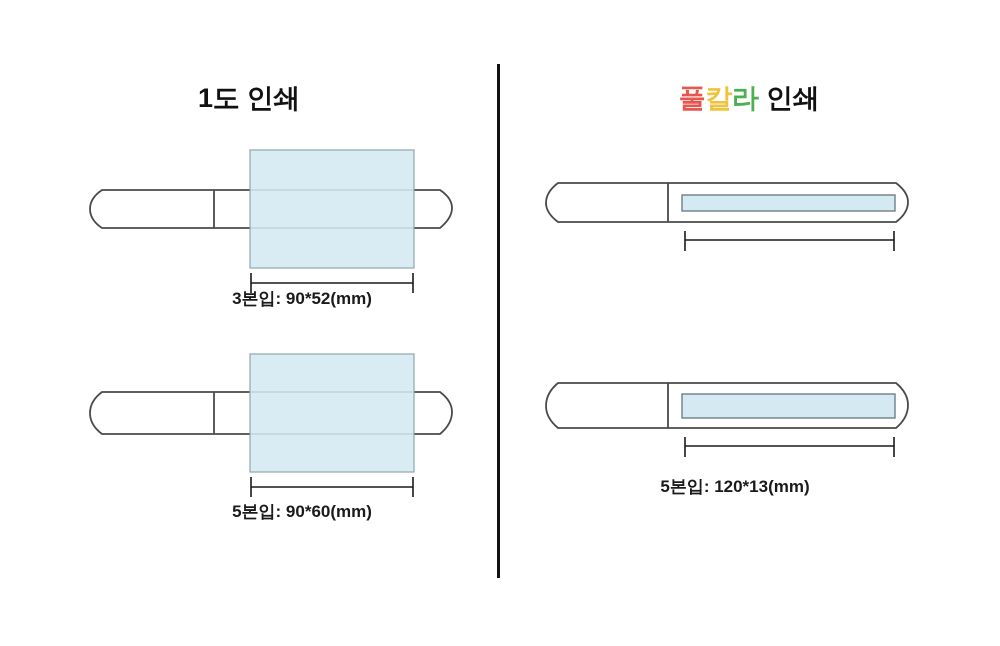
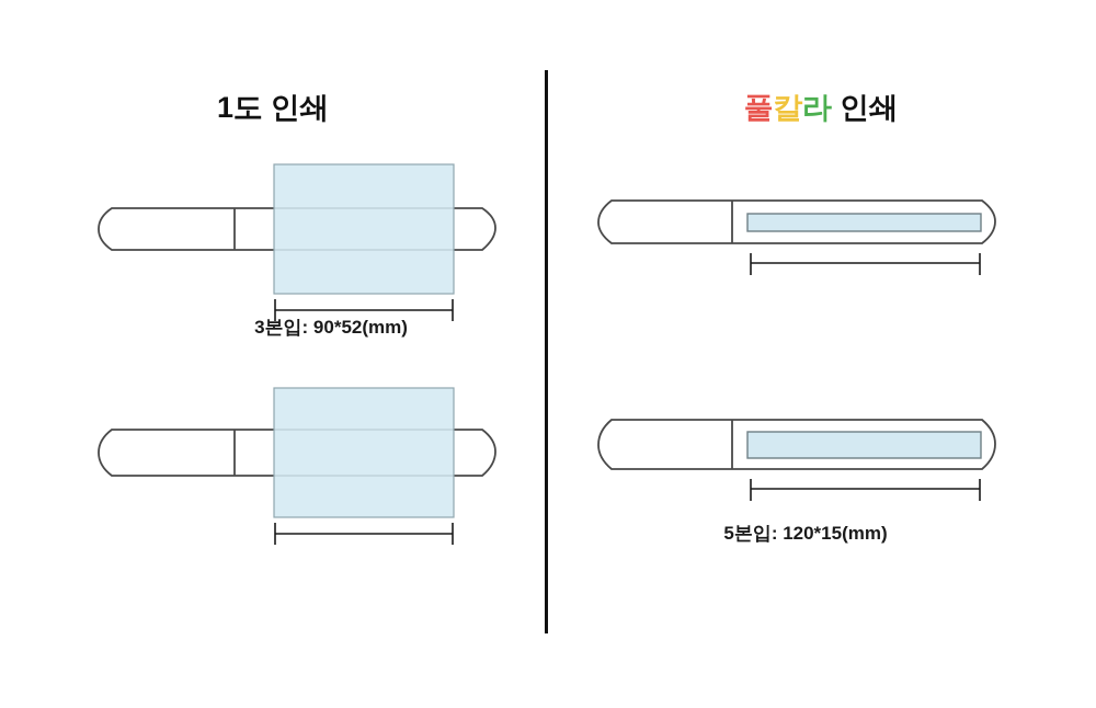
  1도 인쇄
  풀칼라 인쇄
  3본입: 90*52(mm)
- 5본입: 90*60(mm)
- 5본입: 120*13(mm)
+ 5본입: 120*15(mm)
